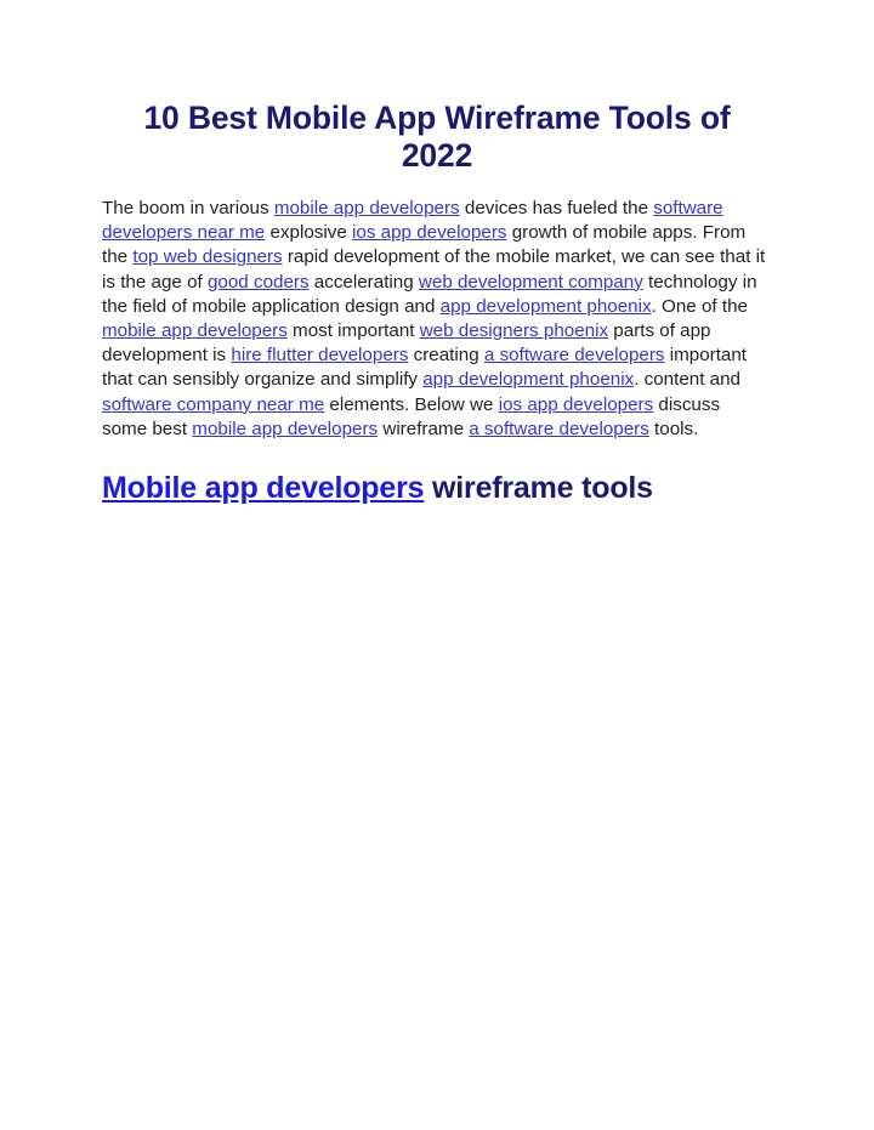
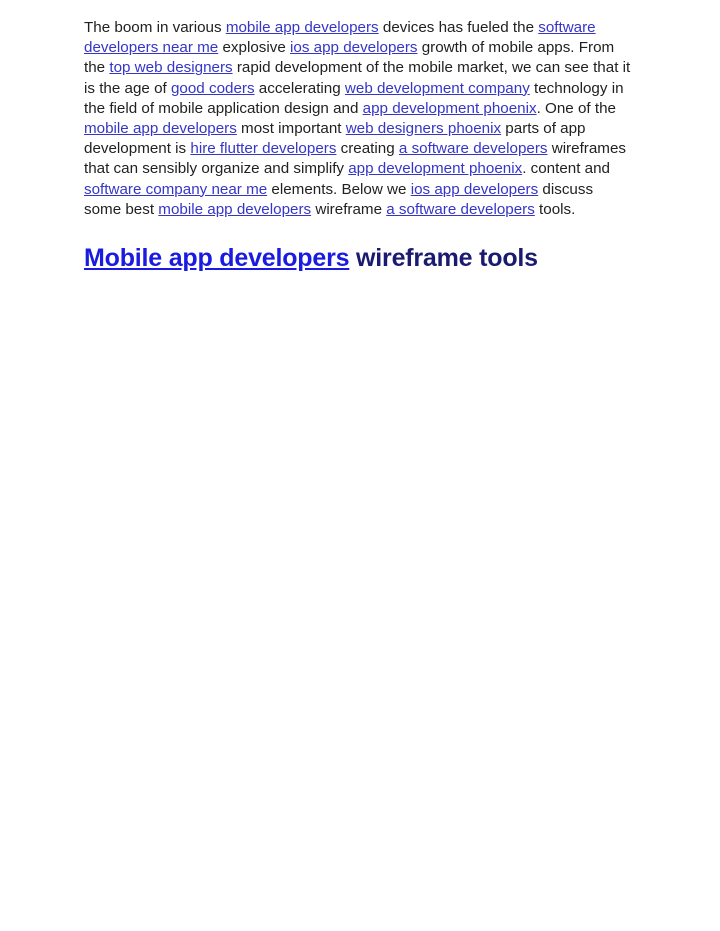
- 10 Best Mobile App Wireframe Tools of 2022
- The boom in various mobile app developers devices has fueled the software developers near me explosive ios app developers growth of mobile apps. From the top web designers rapid development of the mobile market, we can see that it is the age of good coders accelerating web development company technology in the field of mobile application design and app development phoenix. One of the mobile app developers most important web designers phoenix parts of app development is hire flutter developers creating a software developers important that can sensibly organize and simplify app development phoenix. content and software company near me elements. Below we ios app developers discuss some best mobile app developers wireframe a software developers tools.
+ The boom in various mobile app developers devices has fueled the software developers near me explosive ios app developers growth of mobile apps. From the top web designers rapid development of the mobile market, we can see that it is the age of good coders accelerating web development company technology in the field of mobile application design and app development phoenix. One of the mobile app developers most important web designers phoenix parts of app development is hire flutter developers creating a software developers wireframes that can sensibly organize and simplify app development phoenix. content and software company near me elements. Below we ios app developers discuss some best mobile app developers wireframe a software developers tools.
  Mobile app developers wireframe tools
